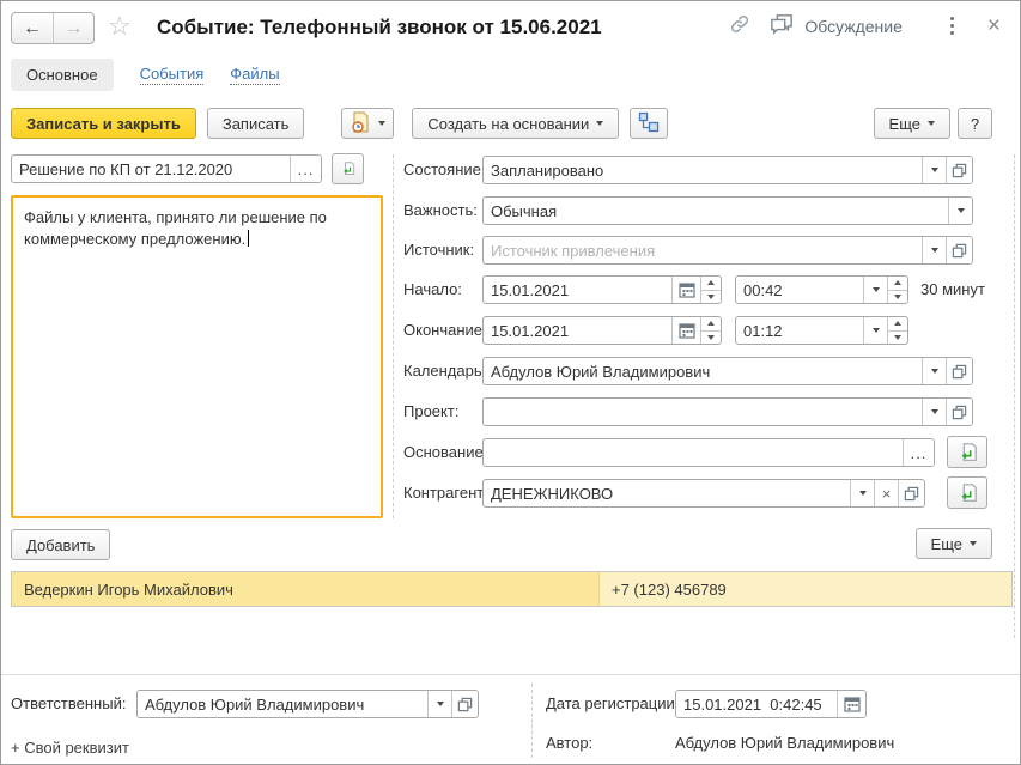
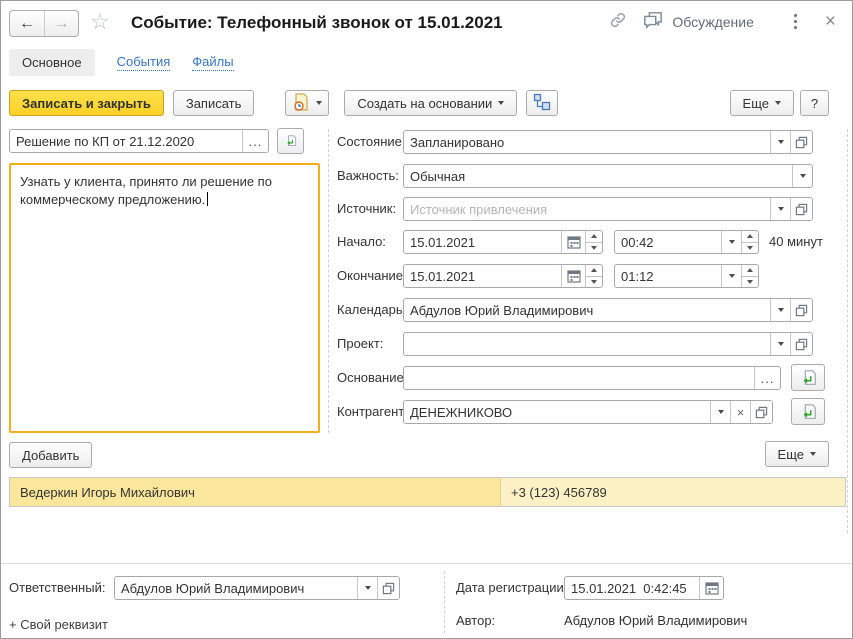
  ←
  →
  ☆
- Событие: Телефонный звонок от 15.06.2021
+ Событие: Телефонный звонок от 15.01.2021
  Обсуждение
  ×
  Основное
  События
  Файлы
  Записать и закрыть
  Записать
  Создать на основании
  Еще
  ?
  Решение по КП от 21.12.2020
  ...
- Файлы у клиента, принято ли решение по коммерческому предложению.
+ Узнать у клиента, принято ли решение по коммерческому предложению.
  Состояние
  Запланировано
  Важность:
  Обычная
  Источник:
  Источник привлечения
  Начало:
  15.01.2021
  00:42
- 30 минут
+ 40 минут
  Окончание
  15.01.2021
  01:12
  Календарь
  Абдулов Юрий Владимирович
  Проект:
  Основание
  ...
  Контрагент
  ДЕНЕЖНИКОВО
  ×
  Добавить
  Еще
  Ведеркин Игорь Михайлович
- +7 (123) 456789
+ +3 (123) 456789
  Ответственный:
  Абдулов Юрий Владимирович
  Дата регистрации
  15.01.2021 0:42:45
  Автор:
  Абдулов Юрий Владимирович
  + Свой реквизит
